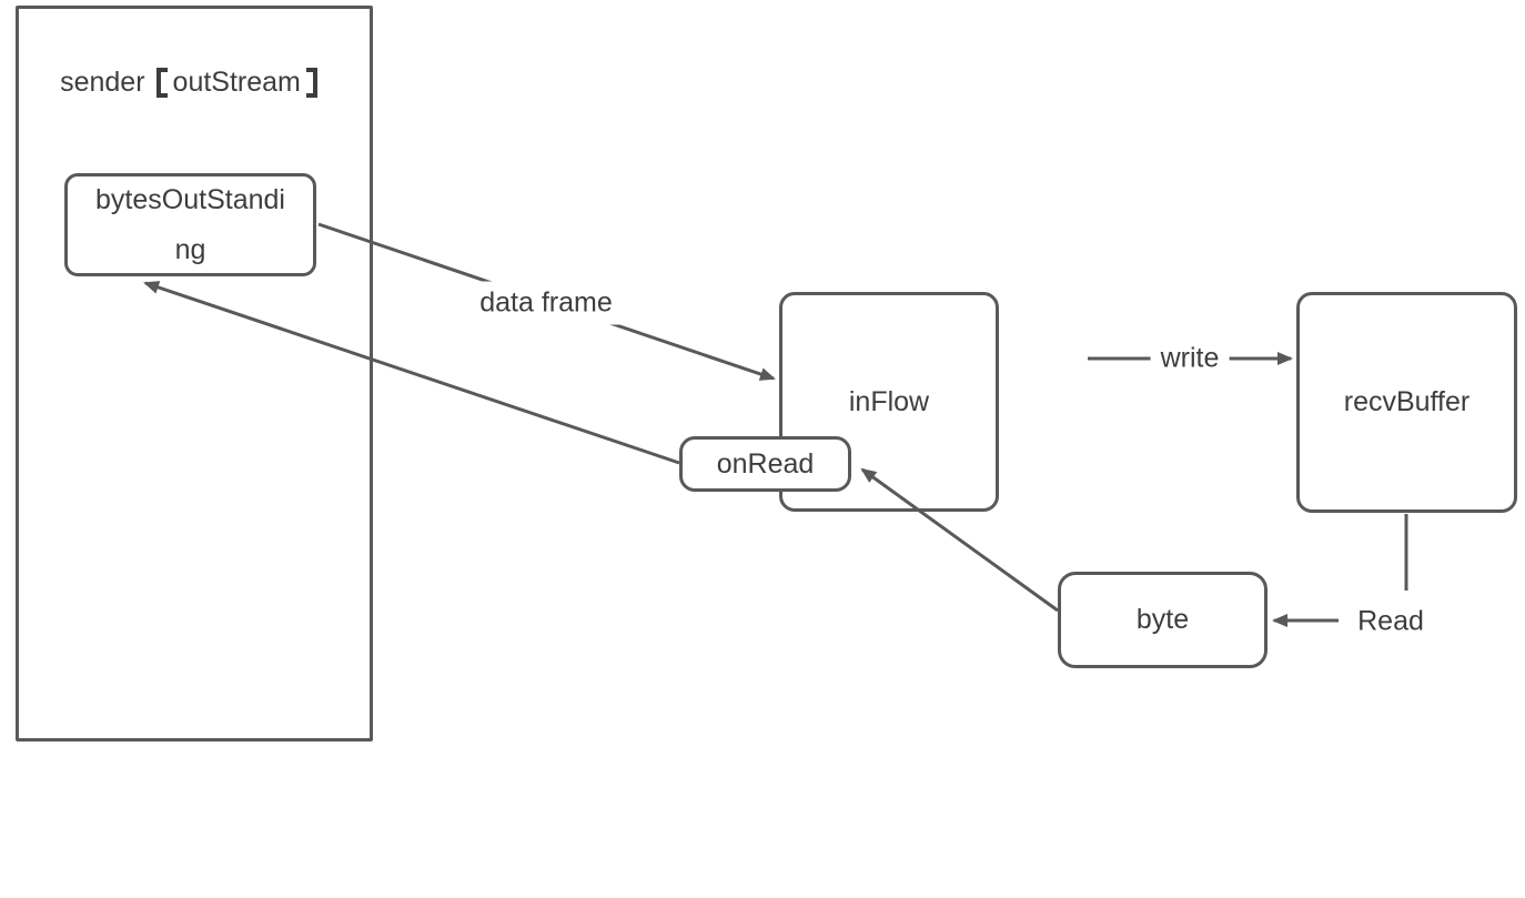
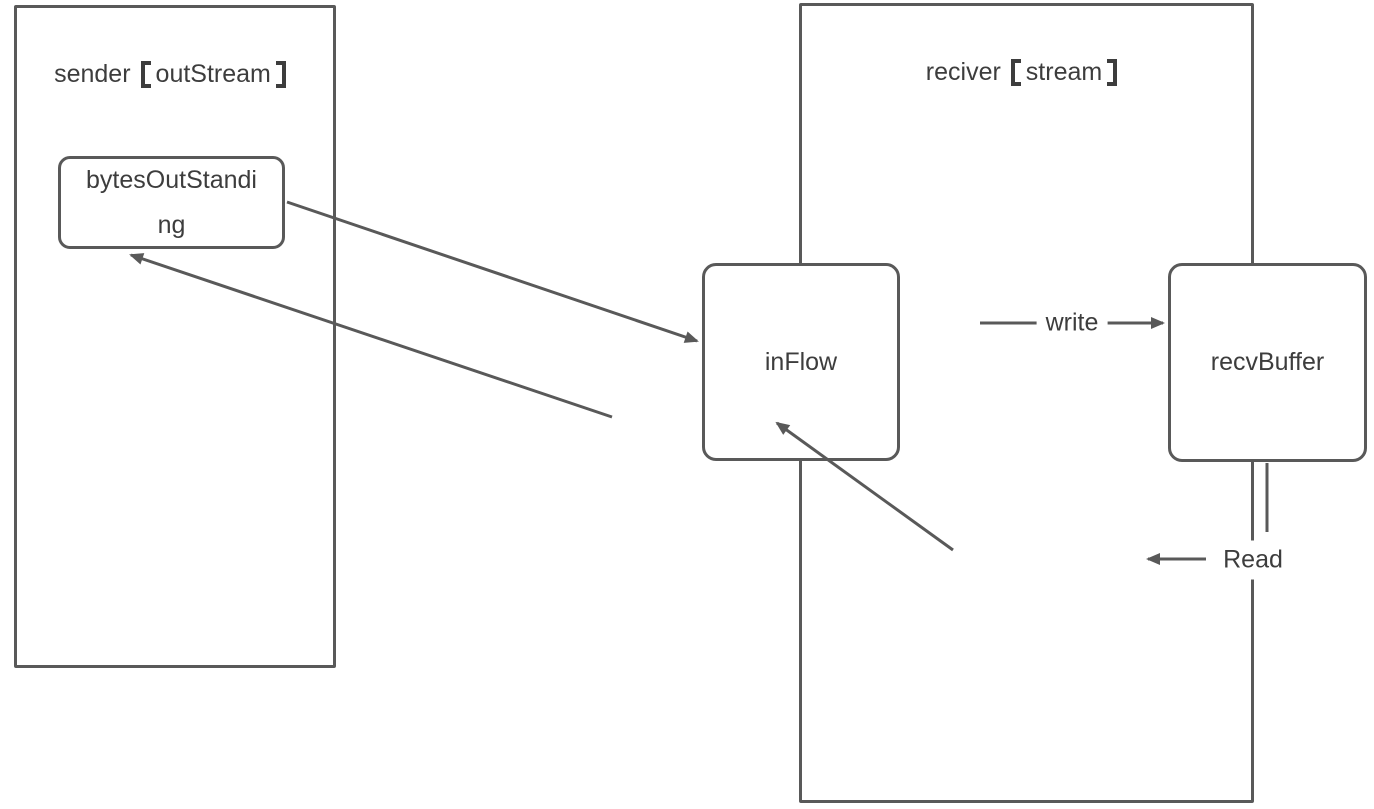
  sender
  outStream
+ reciver
+ stream
  inFlow
  recvBuffer
  bytesOutStandi
  ng
- onRead
- byte
- data frame
  write
  Read
